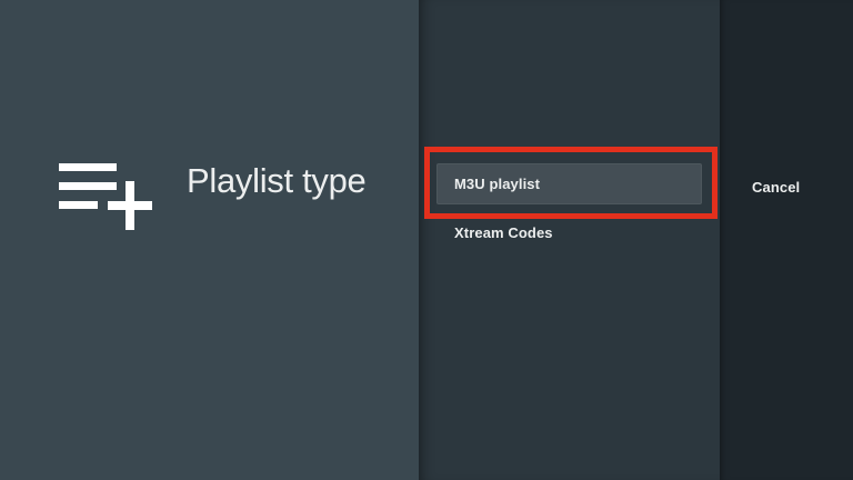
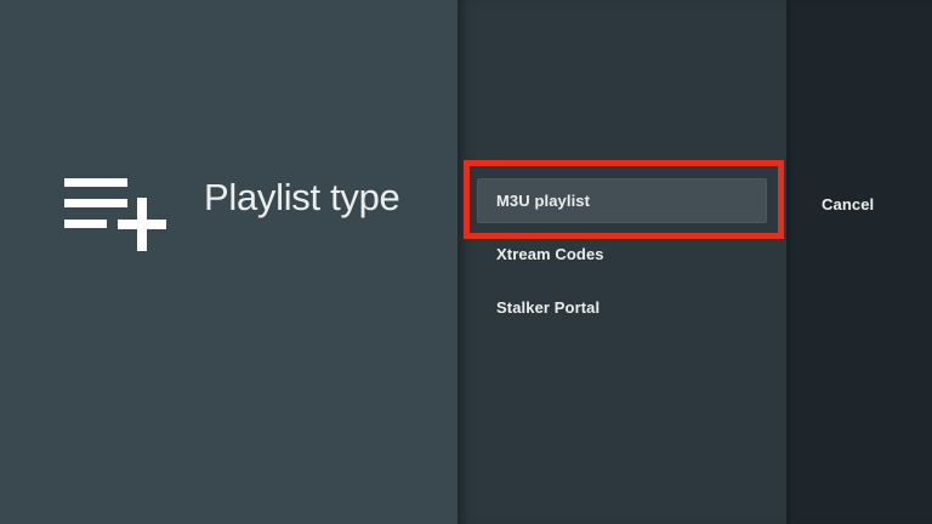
  Playlist type
  M3U playlist
  Xtream Codes
+ Stalker Portal
  Cancel
